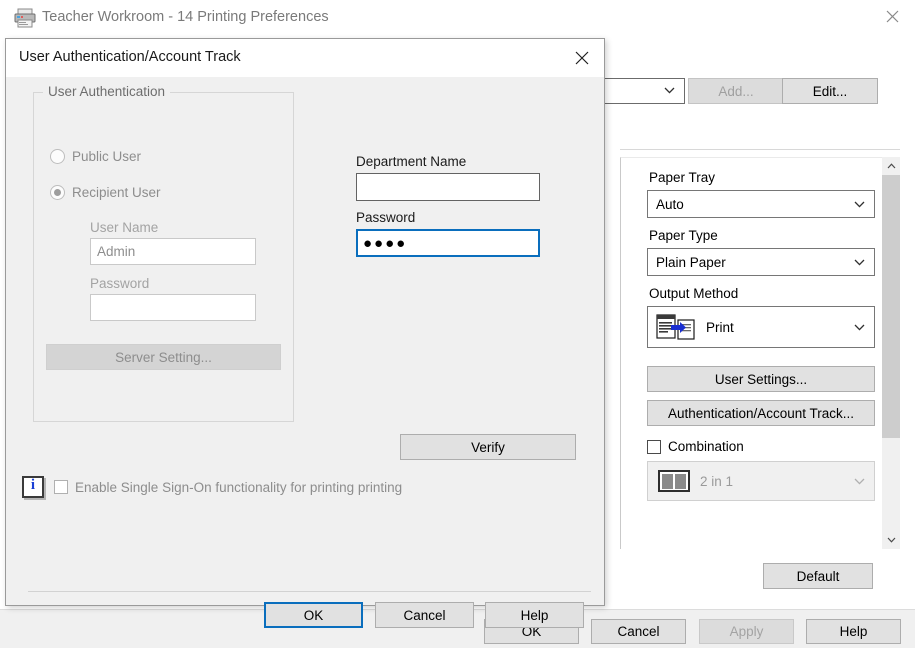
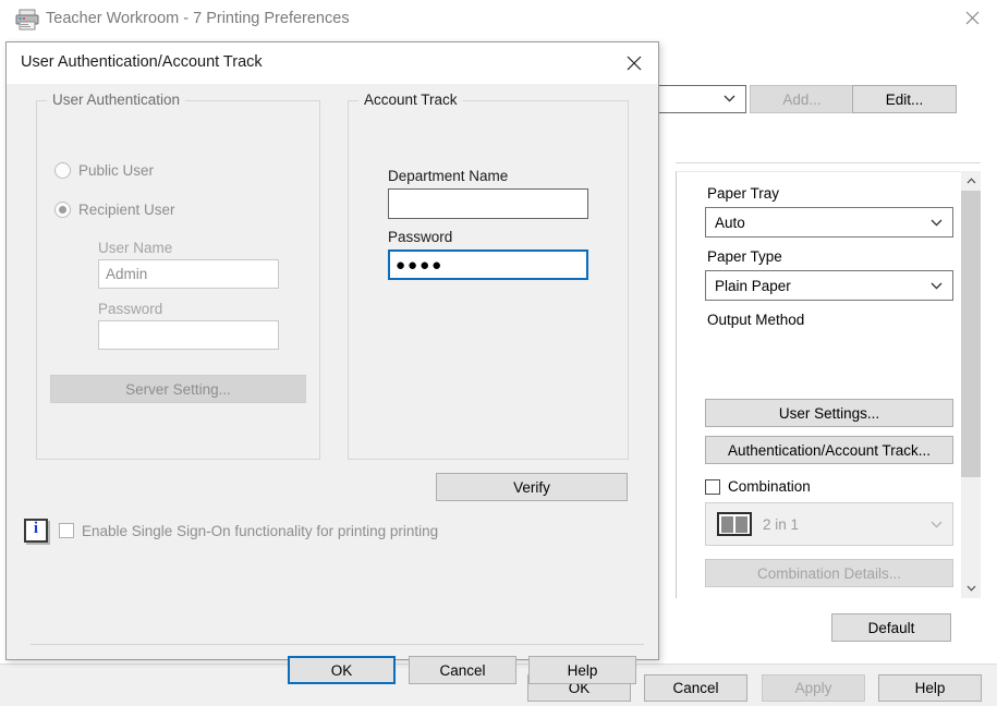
- Teacher Workroom - 14 Printing Preferences
+ Teacher Workroom - 7 Printing Preferences
  Add...
  Edit...
  Paper Tray
  Auto
  Paper Type
  Plain Paper
  Output Method
- Print
  User Settings...
  Authentication/Account Track...
  Combination
  2 in 1
+ Combination Details...
  Default
  OK
  Cancel
  Apply
  Help
  User Authentication/Account Track
  User Authentication
  Public User
  Recipient User
  User Name
  Admin
  Password
  Server Setting...
+ Account Track
  Department Name
  Password
  ●●●●
  Verify
  Enable Single Sign-On functionality for printing printing
  OK
  Cancel
  Help
